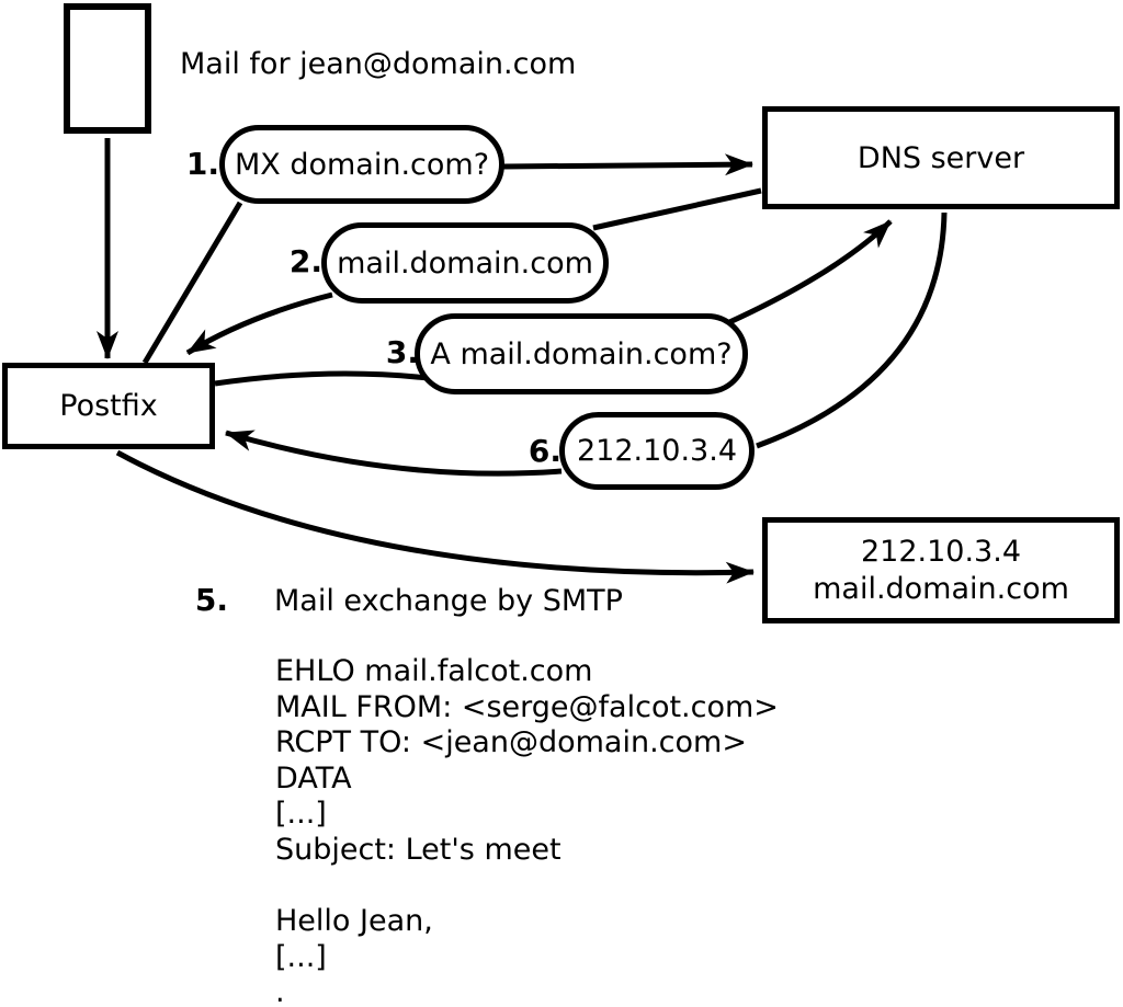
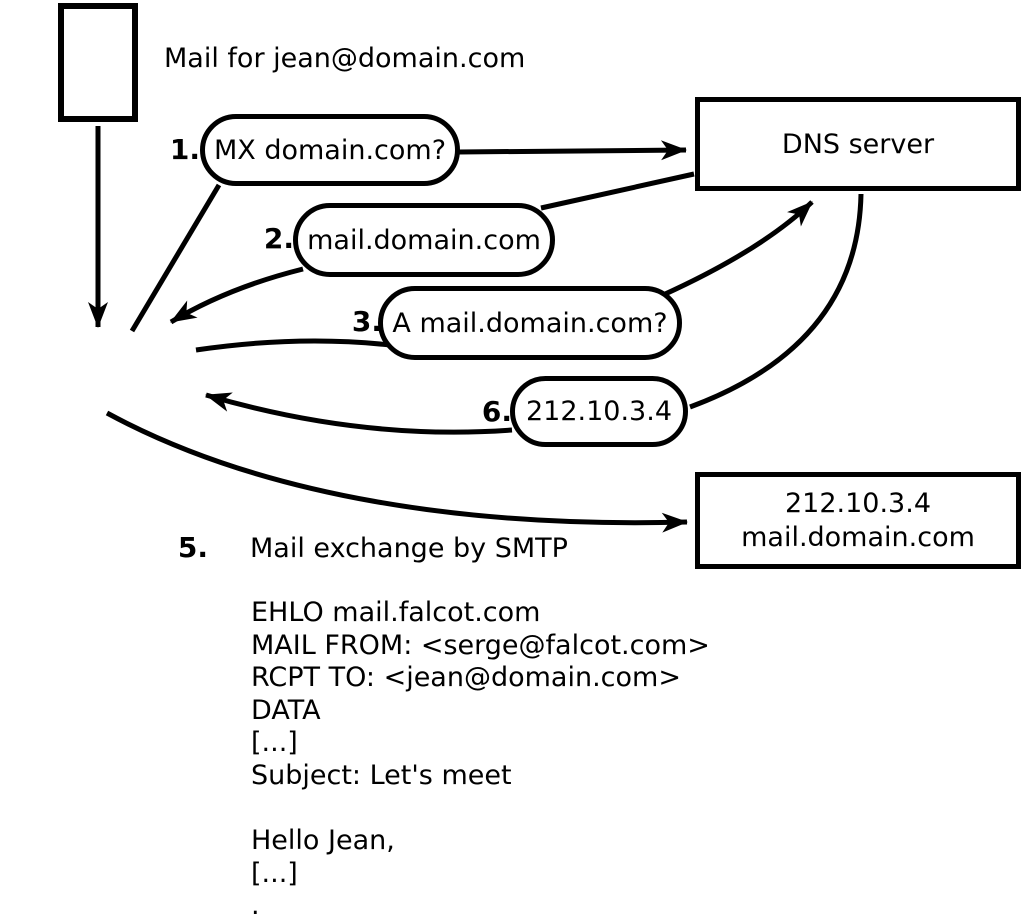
  Mail for jean@domain.com
- Postfix
  DNS server
  212.10.3.4
  mail.domain.com
  MX domain.com?
  mail.domain.com
  A mail.domain.com?
  212.10.3.4
  1.
  2.
  3.
  6.
  5.
  Mail exchange by SMTP
  EHLO mail.falcot.com
  MAIL FROM: <serge@falcot.com>
  RCPT TO: <jean@domain.com>
  DATA
  [...]
  Subject: Let's meet
  Hello Jean,
  [...]
  .
